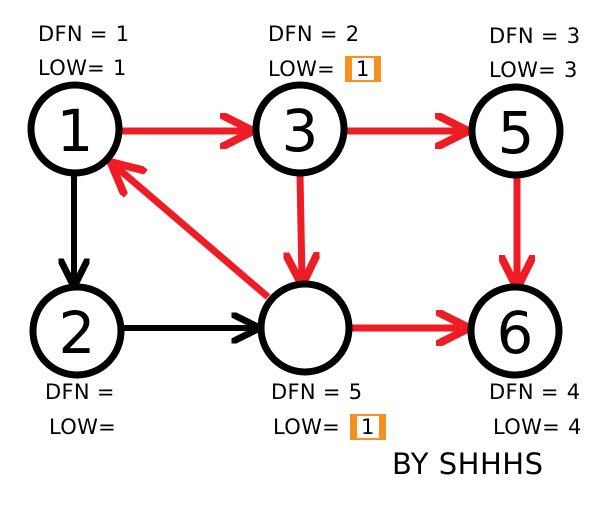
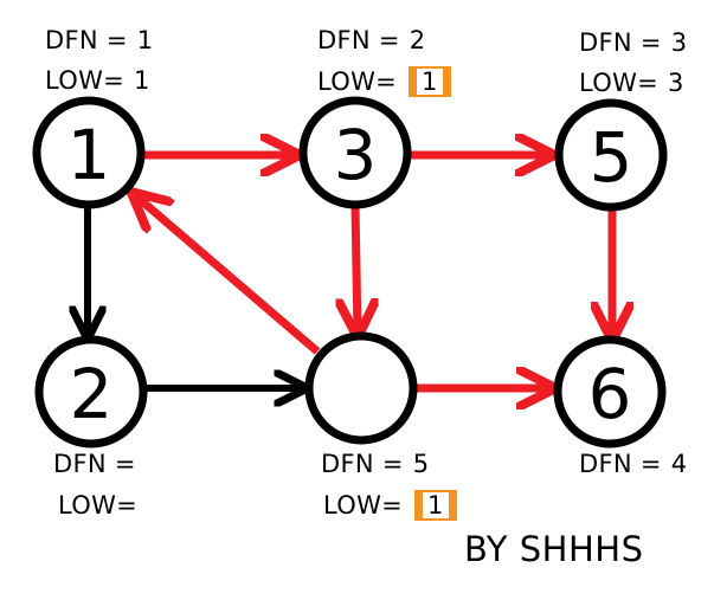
  1
  2
  3
  5
  6
  DFN = 1
  LOW= 1
  DFN = 2
  LOW= 1
  DFN = 3
  LOW= 3
  DFN =
  LOW=
  DFN = 5
  LOW= 1
  DFN = 4
- LOW= 4
  BY SHHHS
